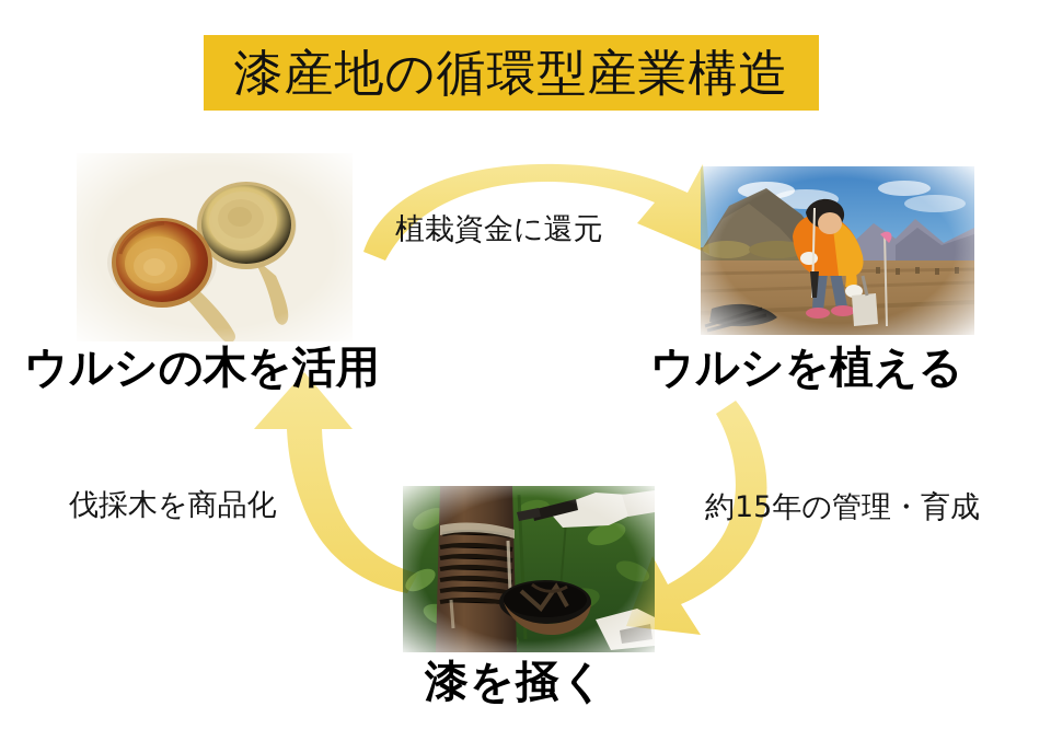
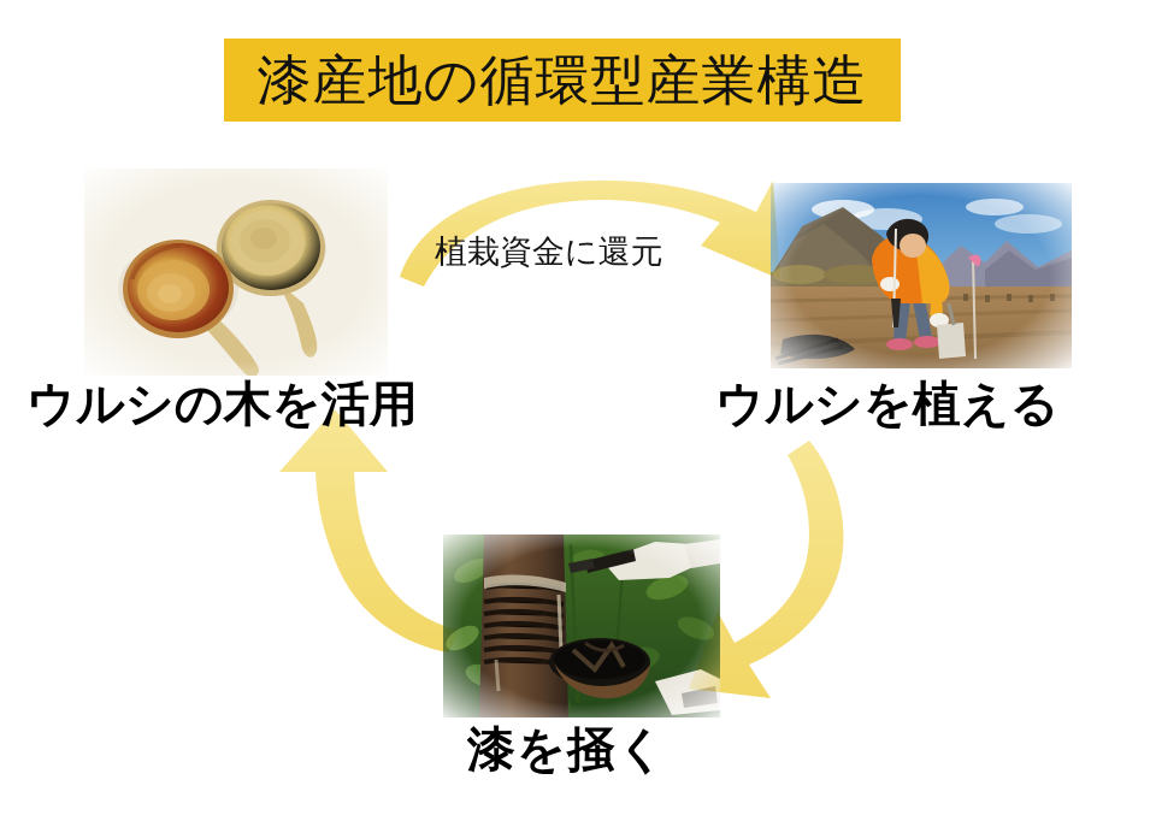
  漆産地の循環型産業構造
  ウルシの木を活用
  ウルシを植える
  漆を掻く
  植栽資金に還元
- 伐採木を商品化
- 約15年の管理・育成
